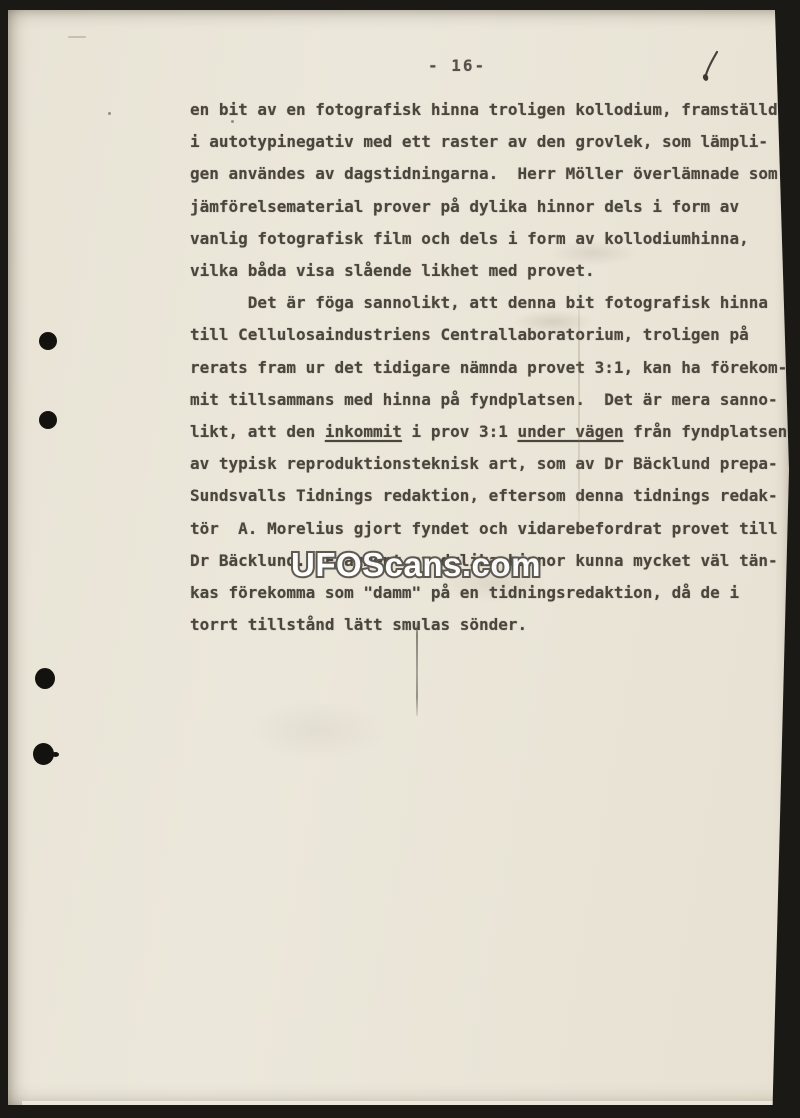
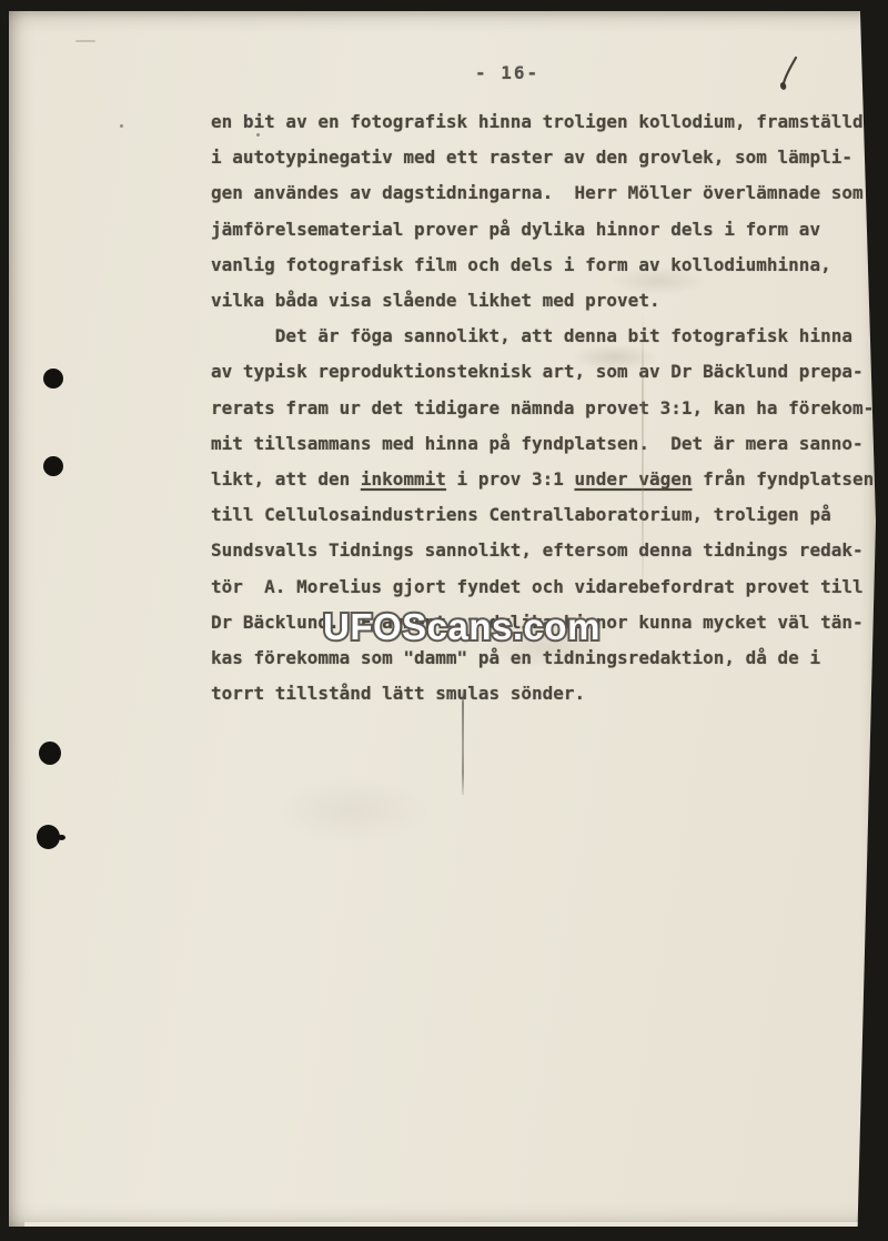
  - 16-
  en bit av en fotografisk hinna troligen kollodium, framställd
  i autotypinegativ med ett raster av den grovlek, som lämpli-
  gen användes av dagstidningarna. Herr Möller överlämnade som
  jämförelsematerial prover på dylika hinnor dels i form av
  vanlig fotografisk film och dels i form av kollodiumhinna,
  vilka båda visa slående likhet med provet.
  Det är föga sannolikt, att denna bit fotografisk hinna
- till Cellulosaindustriens Centrallaboratorium, troligen på
+ av typisk reproduktionsteknisk art, som av Dr Bäcklund prepa-
  rerats fram ur det tidigare nämnda provet 3:1, kan ha förekom-
  mit tillsammans med hinna på fyndplatsen. Det är mera sanno-
  likt, att den inkommit i prov 3:1 under vägen från fyndplatsen
- av typisk reproduktionsteknisk art, som av Dr Bäcklund prepa-
+ till Cellulosaindustriens Centrallaboratorium, troligen på
- Sundsvalls Tidnings redaktion, eftersom denna tidnings redak-
+ Sundsvalls Tidnings sannolikt, eftersom denna tidnings redak-
  tör A. Morelius gjort fyndet och vidarebefordrat provet till
  Dr Bäcklund. Fragment av dylika hinnor kunna mycket väl tän-
  kas förekomma som "damm" pngsredaktion, då de i
  torrt tillstånd lätt smlas sönder.
  UFOScansm
